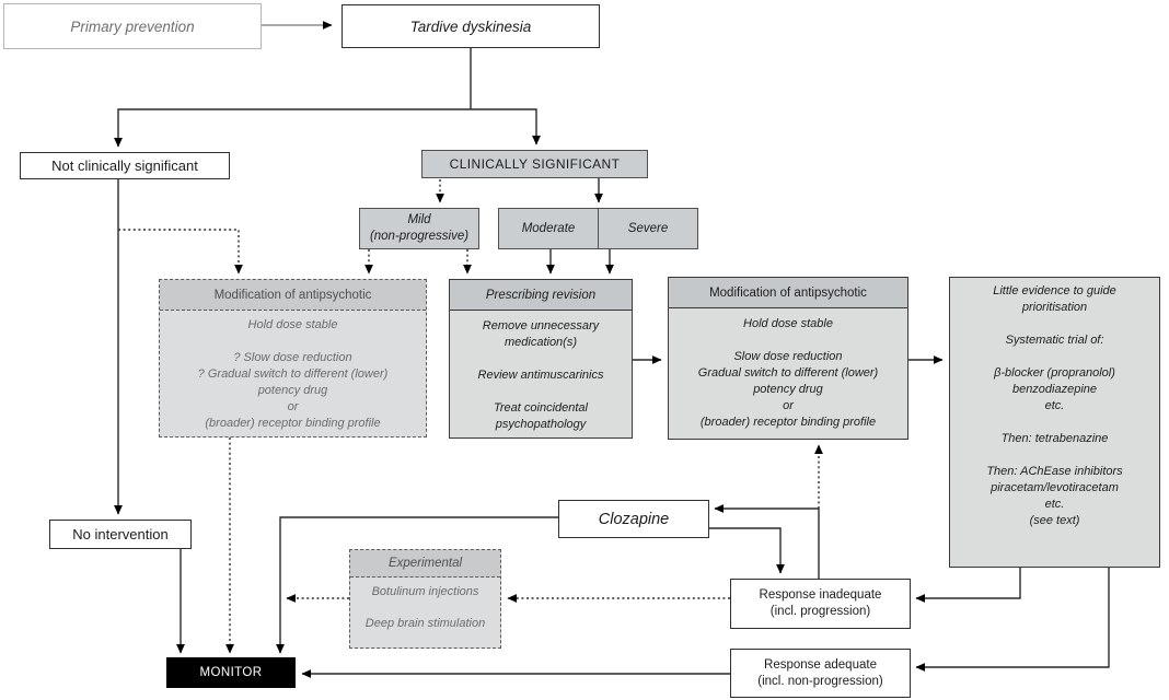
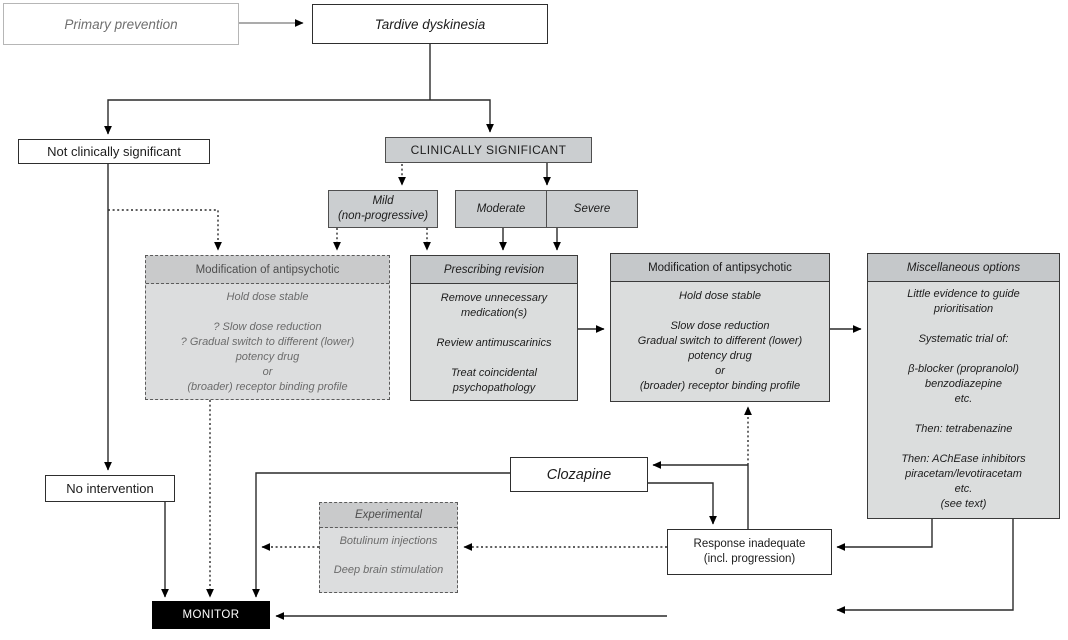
  Primary prevention
  Tardive dyskinesia
  Not clinically significant
  CLINICALLY SIGNIFICANT
  Mild
  (non-progressive)
  Moderate
  Severe
  Modification of antipsychotic
  Hold dose stable
  ? Slow dose reduction
  ? Gradual switch to different (lower)
  potency drug
  or
  (broader) receptor binding profile
  Prescribing revision
  Remove unnecessary
  medication(s)
  Review antimuscarinics
  Treat coincidental
  psychopathology
  Modification of antipsychotic
  Hold dose stable
  Slow dose reduction
  Gradual switch to different (lower)
  potency drug
  or
  (broader) receptor binding profile
+ Miscellaneous options
  Little evidence to guide
  prioritisation
  Systematic trial of:
  β-blocker (propranolol)
  benzodiazepine
  etc.
  Then: tetrabenazine
  Then: AChEase inhibitors
  piracetam/levotiracetam
  etc.
  (see text)
  Clozapine
  Experimental
  Botulinum injections
  Deep brain stimulation
  Response inadequate
  (incl. progression)
- Response adequate
- (incl. non-progression)
  No intervention
  MONITOR
